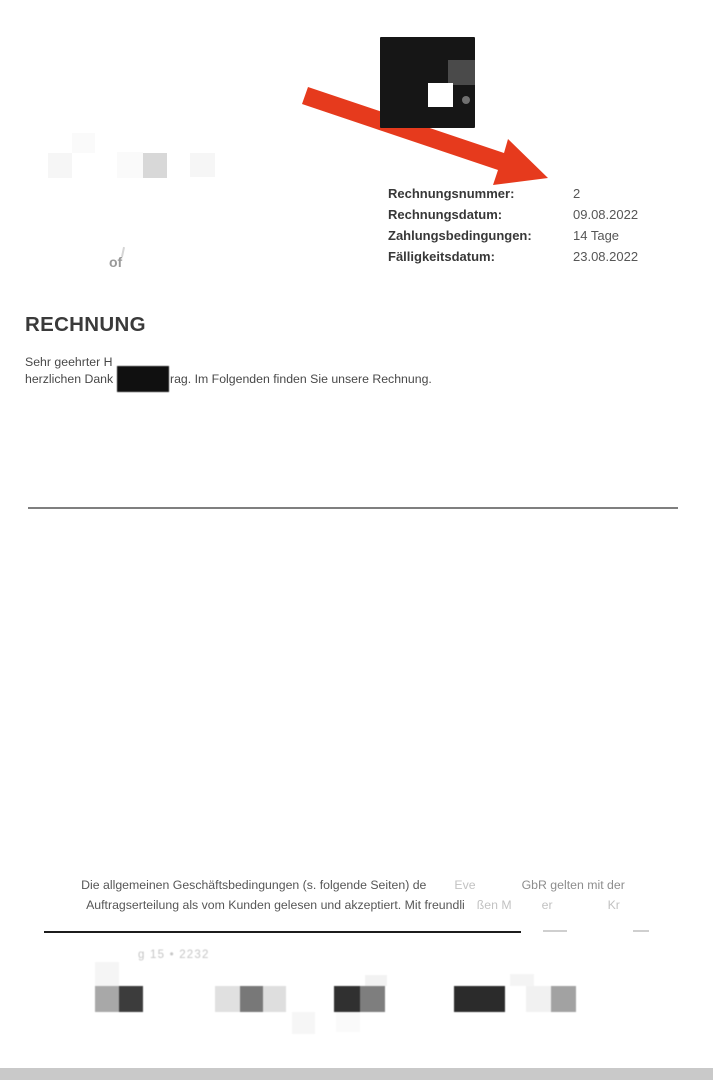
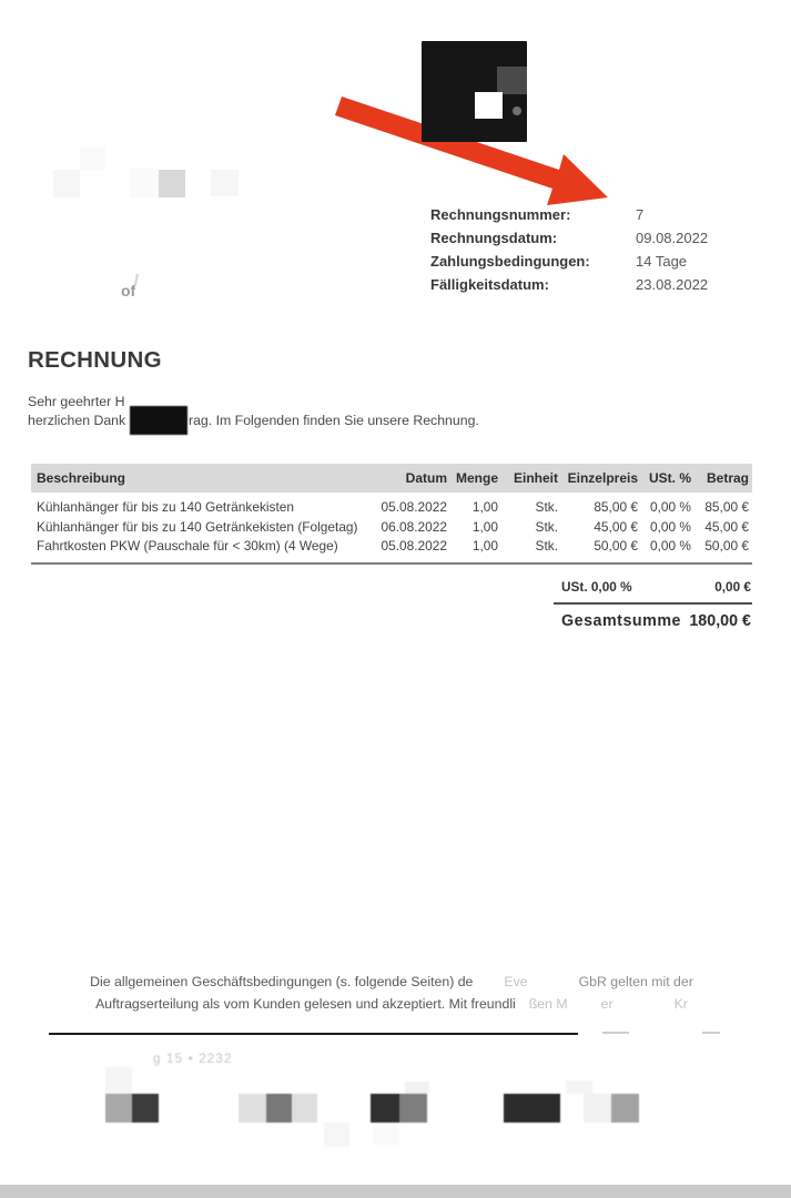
  of
  Rechnungsnummer:
- 2
+ 7
  Rechnungsdatum:
  09.08.2022
  Zahlungsbedingungen:
  14 Tage
  Fälligkeitsdatum:
  23.08.2022
  RECHNUNG
  Sehr geehrter H
  herzlichen Dank
  rag. Im Folgenden finden Sie unsere Rechnung.
+ Beschreibung	Datum	Menge	Einheit	Einzelpreis	USt. %	Betrag
+ Kühlanhänger für bis zu 140 Getränkekisten	05.08.2022	1,00	Stk.	85,00 €	0,00 %	85,00 €
+ Kühlanhänger für bis zu 140 Getränkekisten (Folgetag)	06.08.2022	1,00	Stk.	45,00 €	0,00 %	45,00 €
+ Fahrtkosten PKW (Pauschale für < 30km) (4 Wege)	05.08.2022	1,00	Stk.	50,00 €	0,00 %	50,00 €
+ USt. 0,00 %
+ 0,00 €
+ Gesamtsumme
+ 180,00 €
  Die allgemeinen Geschäftsbedingungen (s. folgende Seiten) de
  Eve
  GbR gelten mit der
  Auftragserteilung als vom Kunden gelesen und akzeptiert. Mit freundli
  ßen M
  er
  Kr
  g 15 • 2232
